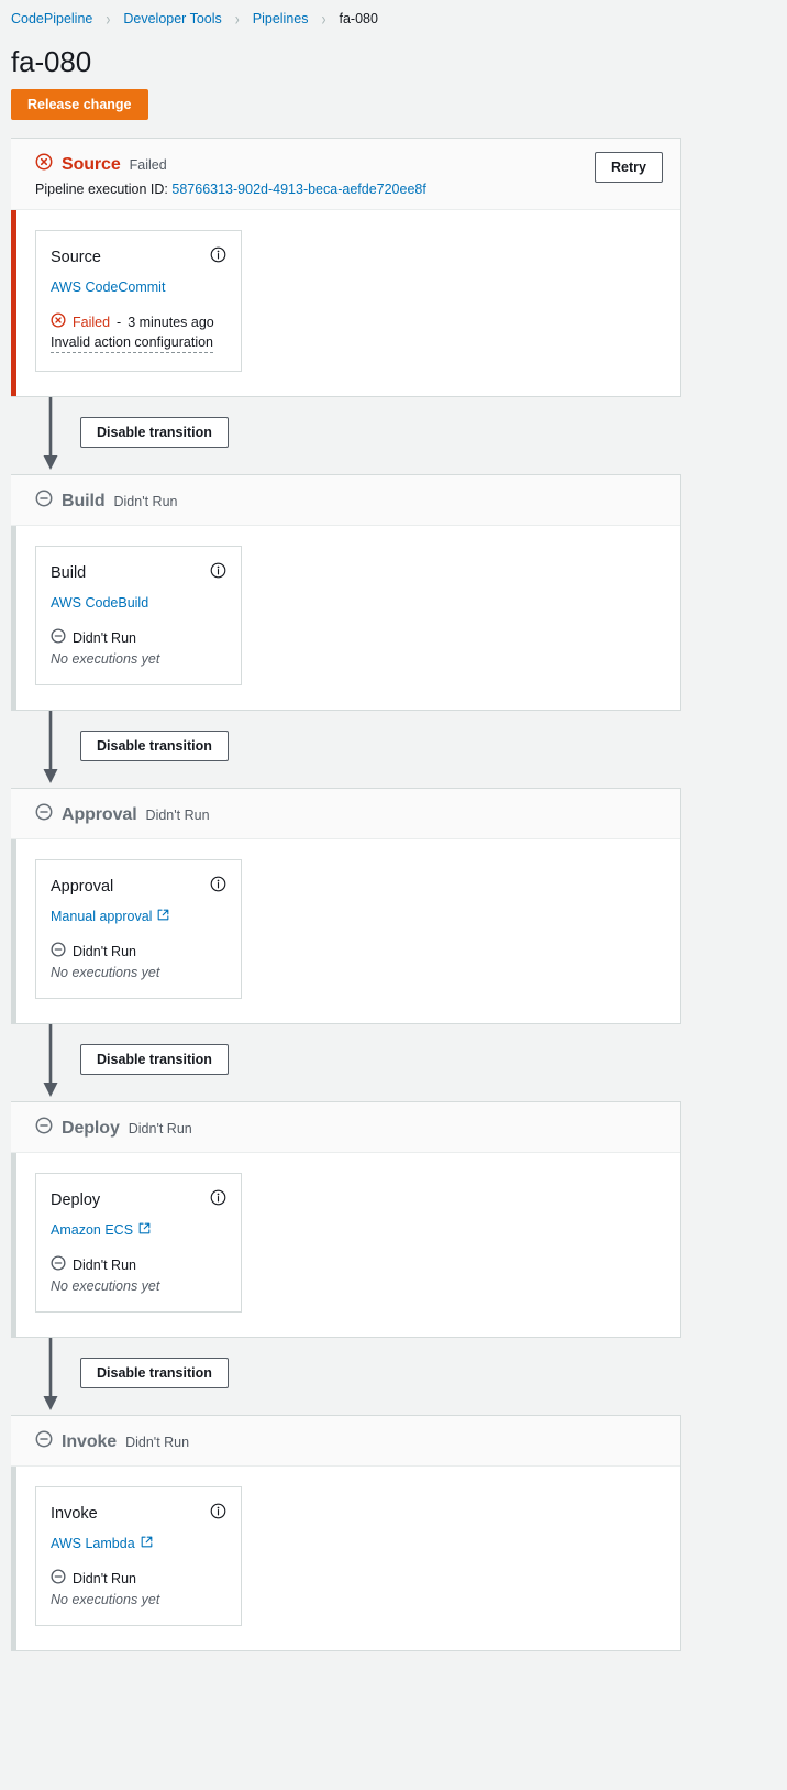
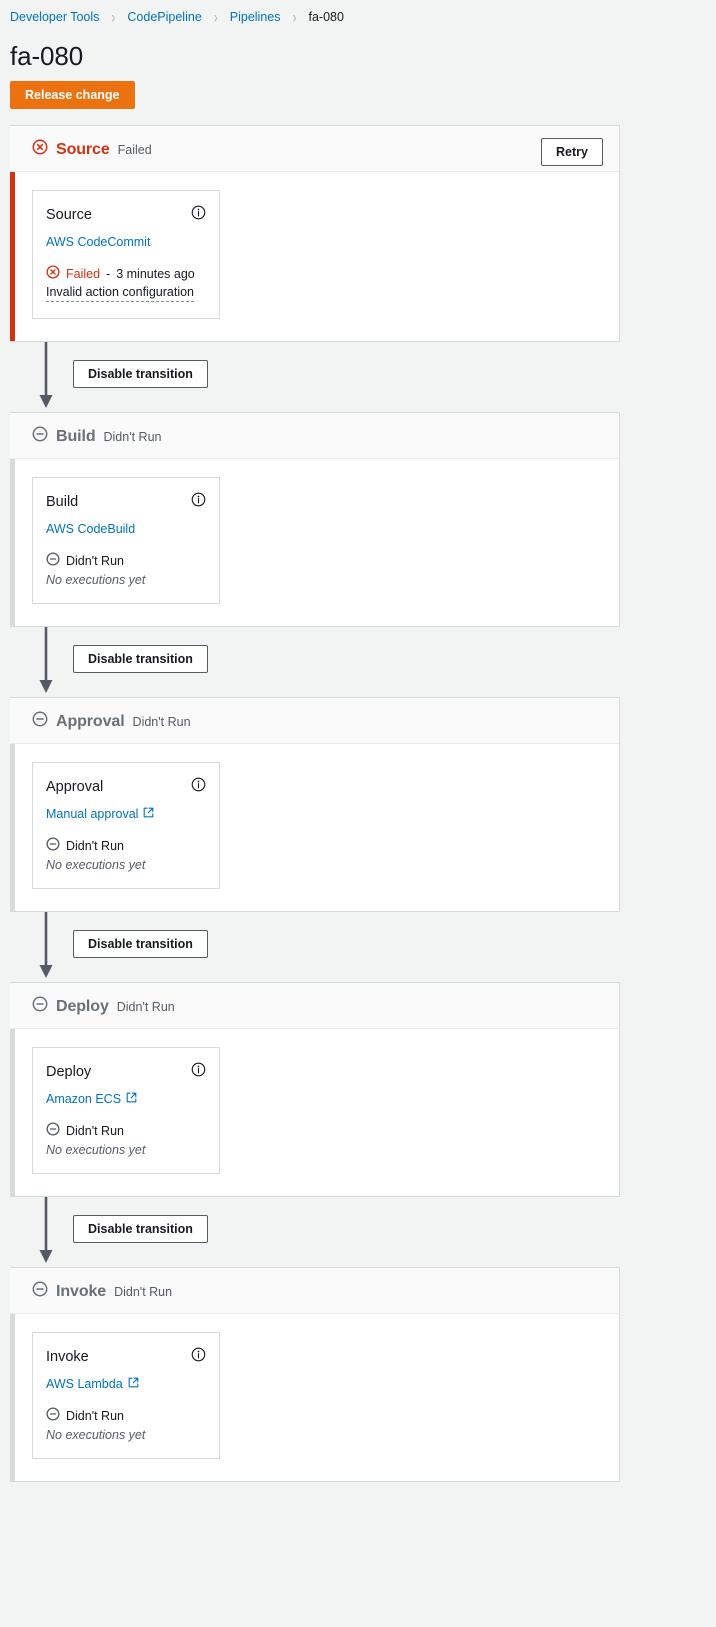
- CodePipeline
+ Developer Tools
  ›
- Developer Tools
+ CodePipeline
  ›
  Pipelines
  ›
  fa-080
  fa-080
  Release change
  Source
  Failed
- Pipeline execution ID: 58766313-902d-4913-beca-aefde720ee8f
  Retry
  Source
  AWS CodeCommit
  Failed
  -
  3 minutes ago
  Invalid action configuration
  Disable transition
  Build
  Didn't Run
  Build
  AWS CodeBuild
  Didn't Run
  No executions yet
  Disable transition
  Approval
  Didn't Run
  Approval
  Manual approval
  Didn't Run
  No executions yet
  Disable transition
  Deploy
  Didn't Run
  Deploy
  Amazon ECS
  Didn't Run
  No executions yet
  Disable transition
  Invoke
  Didn't Run
  Invoke
  AWS Lambda
  Didn't Run
  No executions yet
